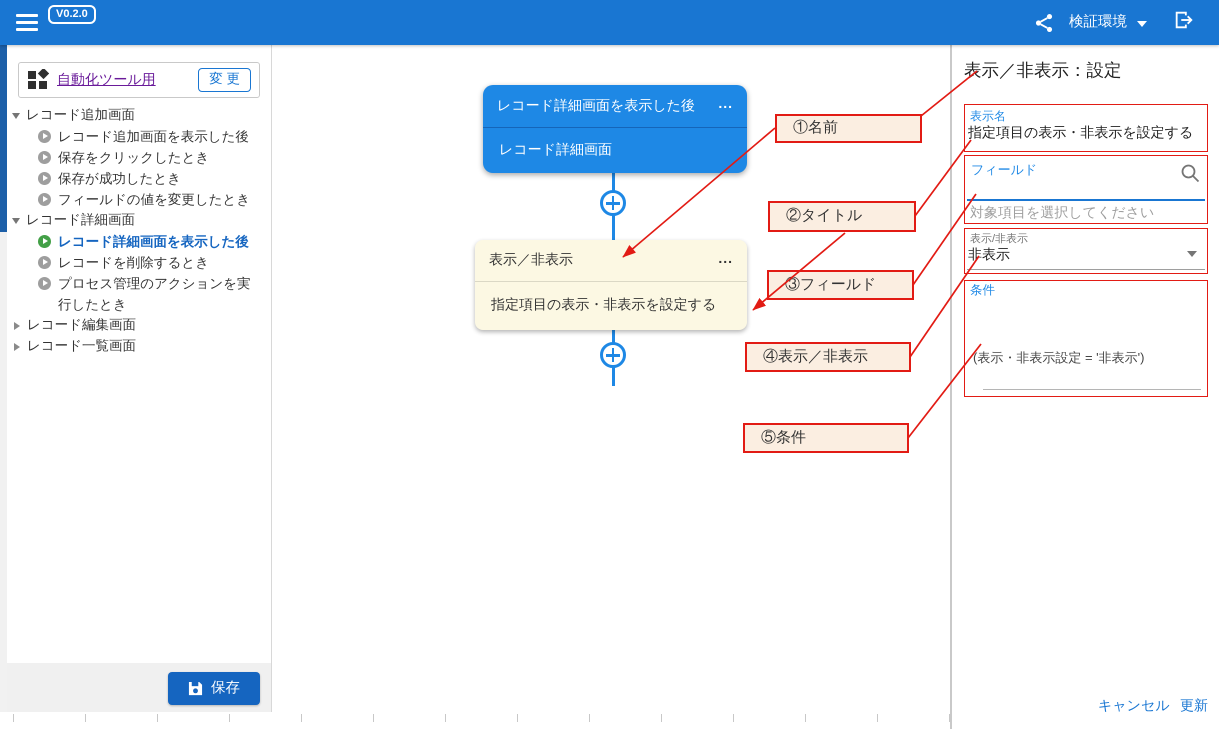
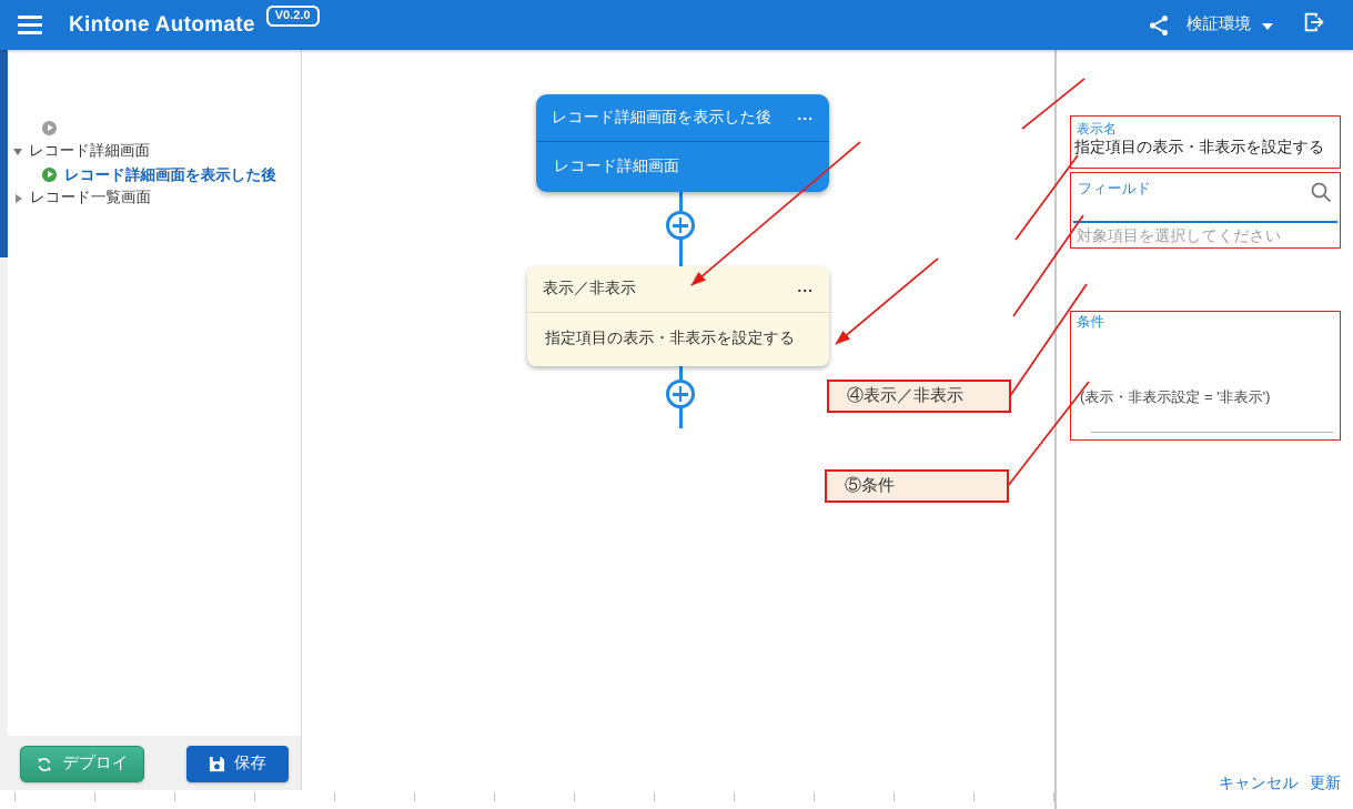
+ Kintone Automate
  V0.2.0
  検証環境
- 自動化ツール用
- 変 更
- レコード追加画面
- レコード追加画面を表示した後
- 保存をクリックしたとき
- 保存が成功したとき
- フィールドの値を変更したとき
  レコード詳細画面
  レコード詳細画面を表示した後
- レコードを削除するとき
- プロセス管理のアクションを実行したとき
- レコード編集画面
  レコード一覧画面
+ デプロイ
  保存
  レコード詳細画面を表示した後
  ...
  レコード詳細画面
  表示／非表示
  ...
  指定項目の表示・非表示を設定する
- ①名前
- ②タイトル
- ③フィールド
  ④表示／非表示
  ⑤条件
- 表示／非表示：設定
  表示名
  指定項目の表示・非表示を設定する
  フィールド
  対象項目を選択してください
- 表示/非表示
- 非表示
  条件
  (表示・非表示設定 = '非表示')
  キャンセル
  更新
